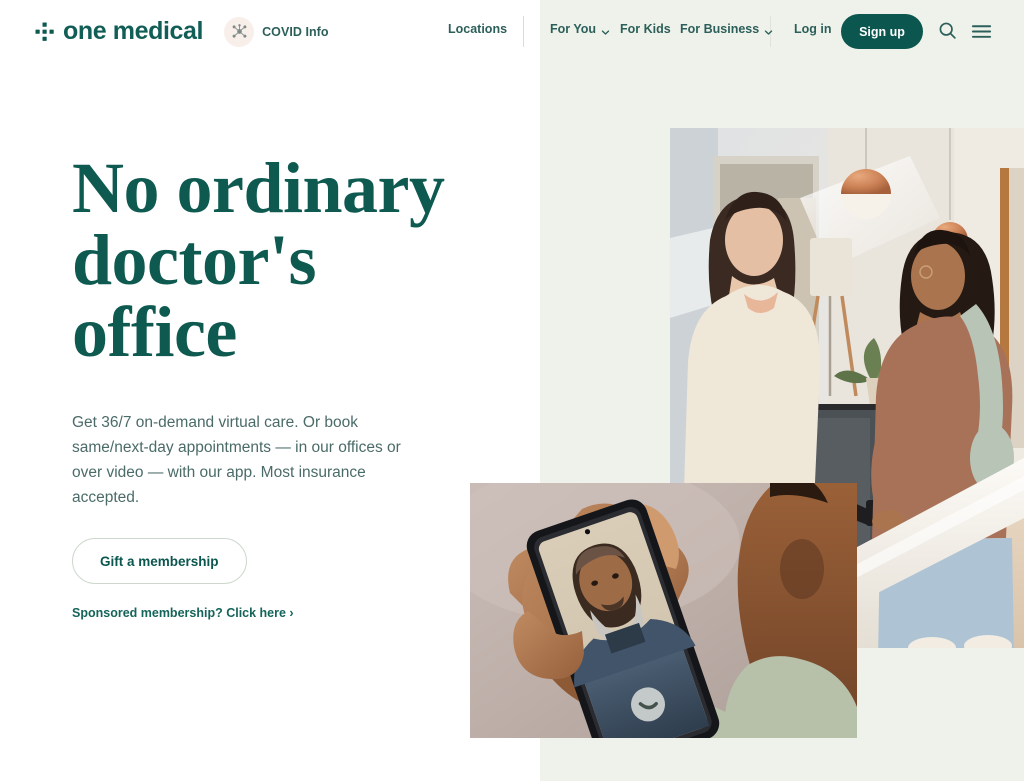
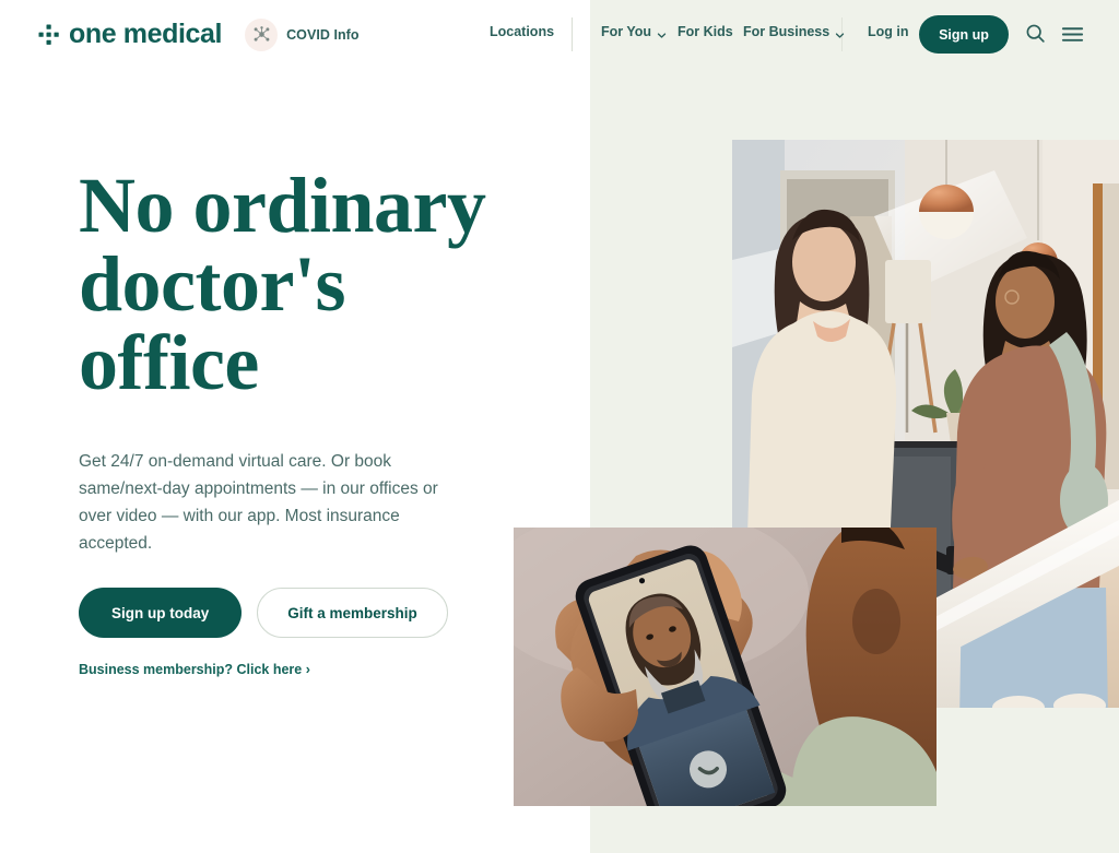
  No ordinary
  doctor's
  office
- Get 36/7 on-demand virtual care. Or book same/next-day appointments — in our offices or over video — with our app. Most insurance accepted.
+ Get 24/7 on-demand virtual care. Or book same/next-day appointments — in our offices or over video — with our app. Most insurance accepted.
+ Sign up today
  Gift a membership
- Sponsored membership? Click here ›
+ Business membership? Click here ›
  one medical
  COVID Info
  Locations
  For You
  For Kids
  For Business
  Log in
  Sign up
